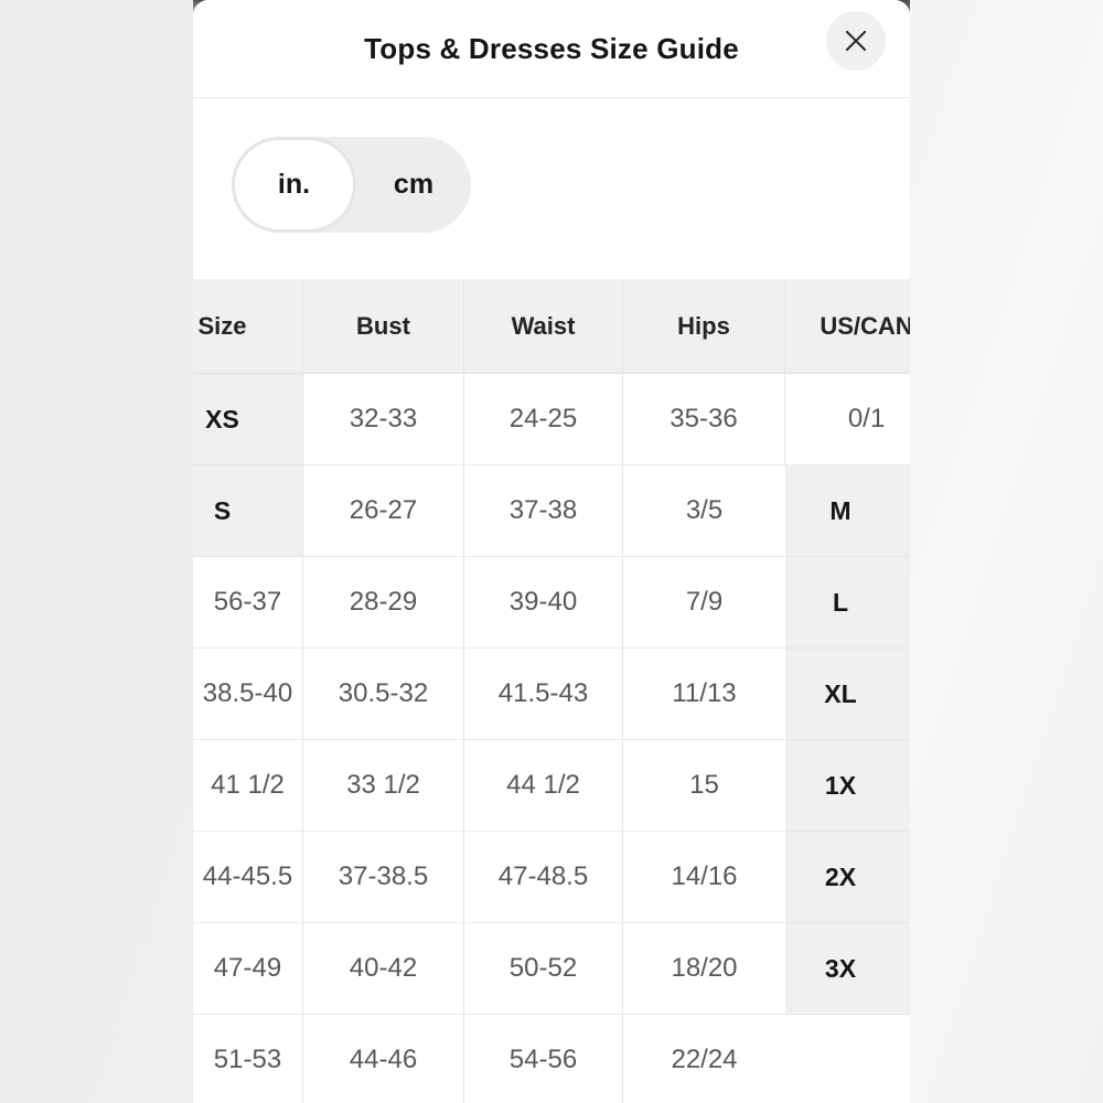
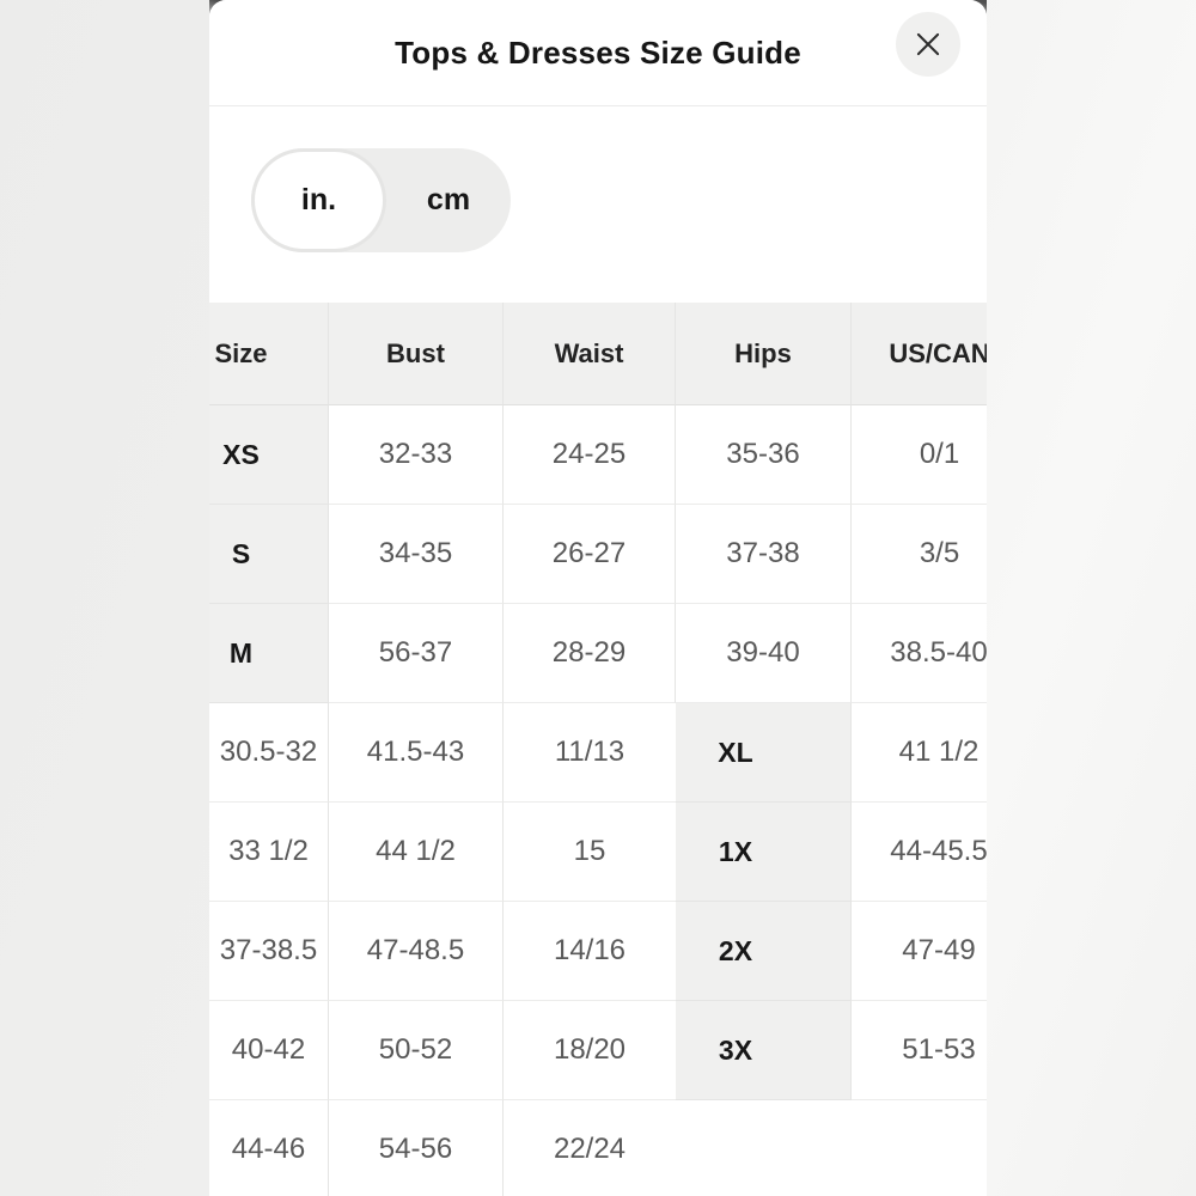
  Tops & Dresses Size Guide
  in.
  cm
  Size
  Bust
  Waist
  Hips
  US/CAN
  XS
  32-33
  24-25
  35-36
  0/1
  S
+ 34-35
  26-27
  37-38
  3/5
  M
  56-37
  28-29
  39-40
- 7/9
- L
  38.5-40
  30.5-32
  41.5-43
  11/13
  XL
  41 1/2
  33 1/2
  44 1/2
  15
  1X
  44-45.5
  37-38.5
  47-48.5
  14/16
  2X
  47-49
  40-42
  50-52
  18/20
  3X
  51-53
  44-46
  54-56
  22/24
